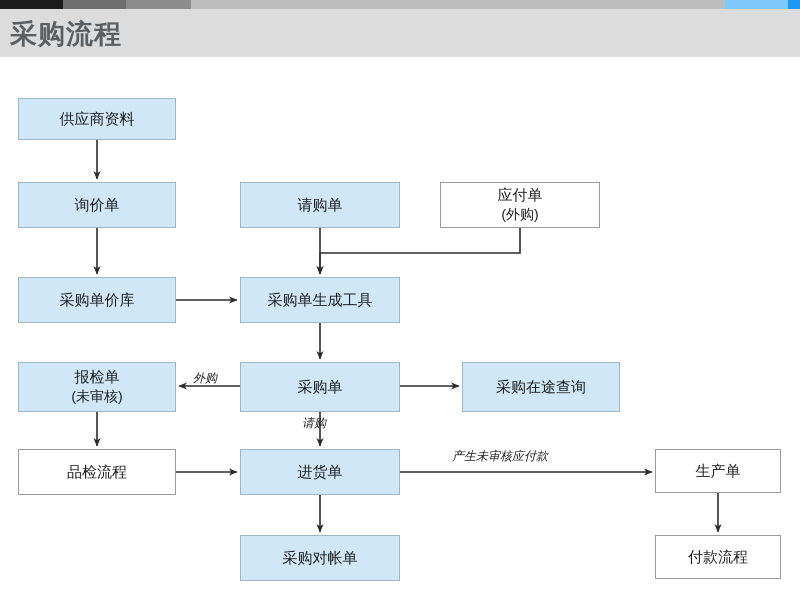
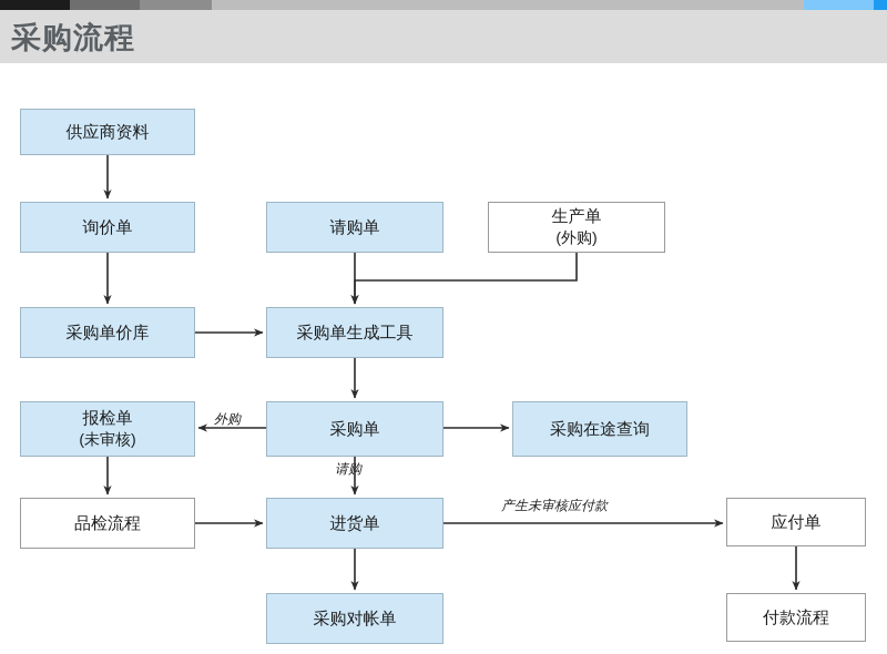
  采购流程
  供应商资料
  询价单
  请购单
- 应付单
+ 生产单
  (外购)
  采购单价库
  采购单生成工具
  报检单
  (未审核)
  采购单
  采购在途查询
  品检流程
  进货单
- 生产单
+ 应付单
  采购对帐单
  付款流程
  外购
  请购
  产生未审核应付款
